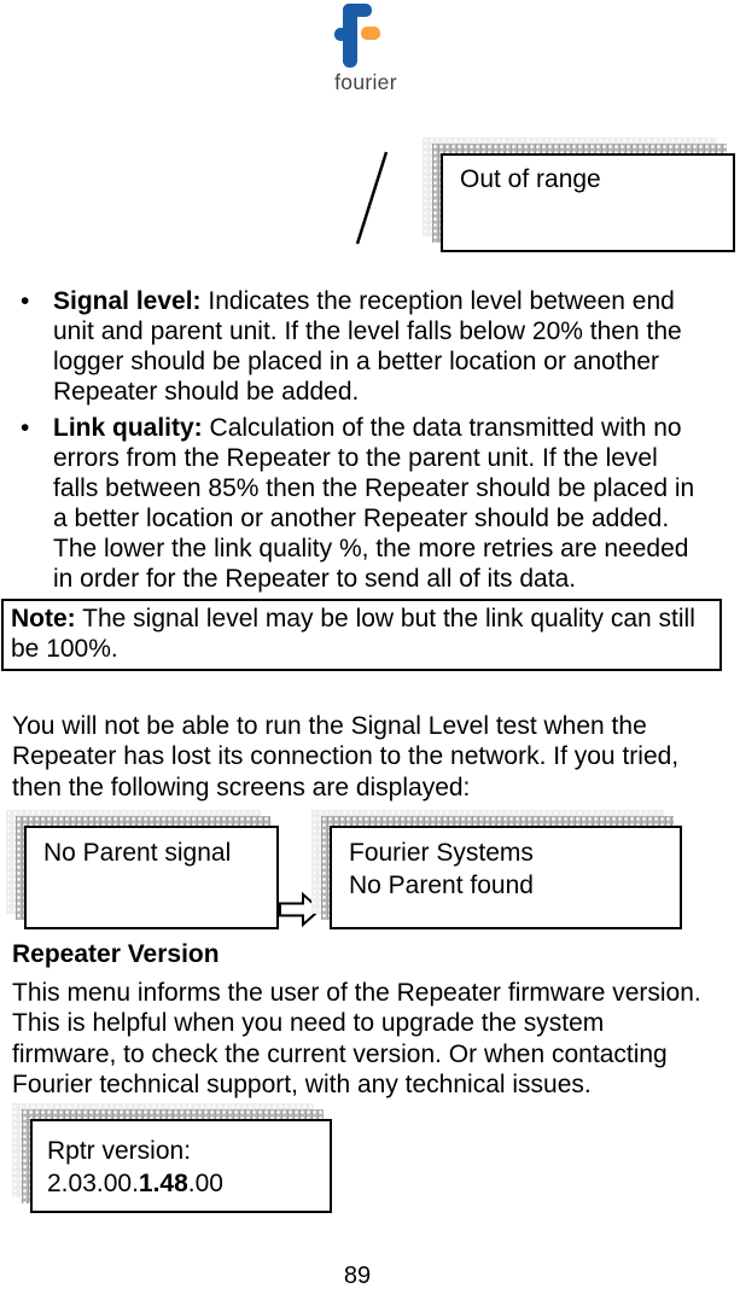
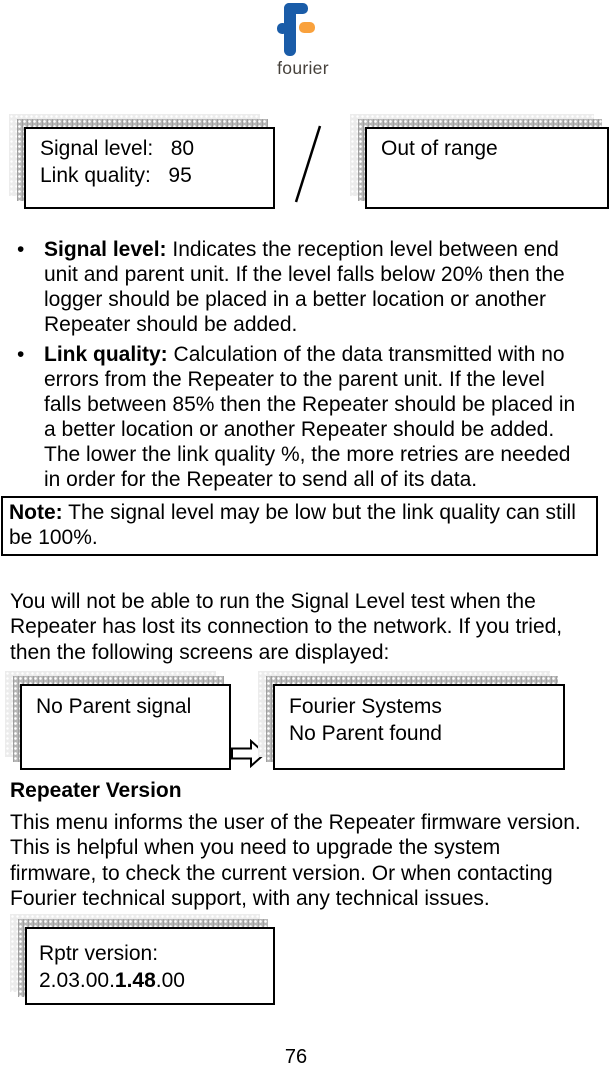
  fourier
+ Signal level: 80
+ Link quality: 95
  Out of range
  •
  Signal level: Indicates the reception level between end
  unit and parent unit. If the level falls below 20% then the
  logger should be placed in a better location or another
  Repeater should be added.
  •
  Link quality: Calculation of the data transmitted with no
  errors from the Repeater to the parent unit. If the level
  falls between 85% then the Repeater should be placed in
  a better location or another Repeater should be added.
  The lower the link quality %, the more retries are needed
  in order for the Repeater to send all of its data.
  Note: The signal level may be low but the link quality can still
  be 100%.
  You will not be able to run the Signal Level test when the
  Repeater has lost its connection to the network. If you tried,
  then the following screens are displayed:
  No Parent signal
  Fourier Systems
  No Parent found
  Repeater Version
  This menu informs the user of the Repeater firmware version.
  This is helpful when you need to upgrade the system
  firmware, to check the current version. Or when contacting
  Fourier technical support, with any technical issues.
  Rptr version:
  2.03.00.1.48.00
- 89
+ 76
